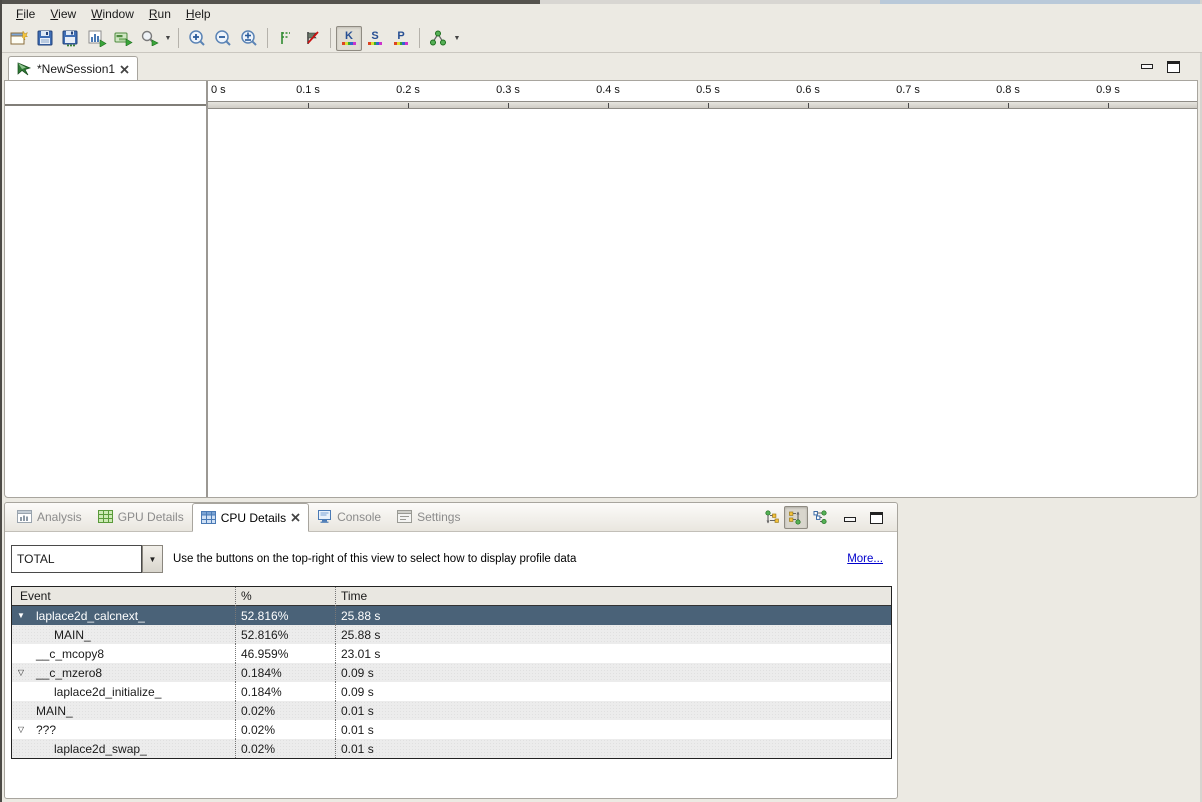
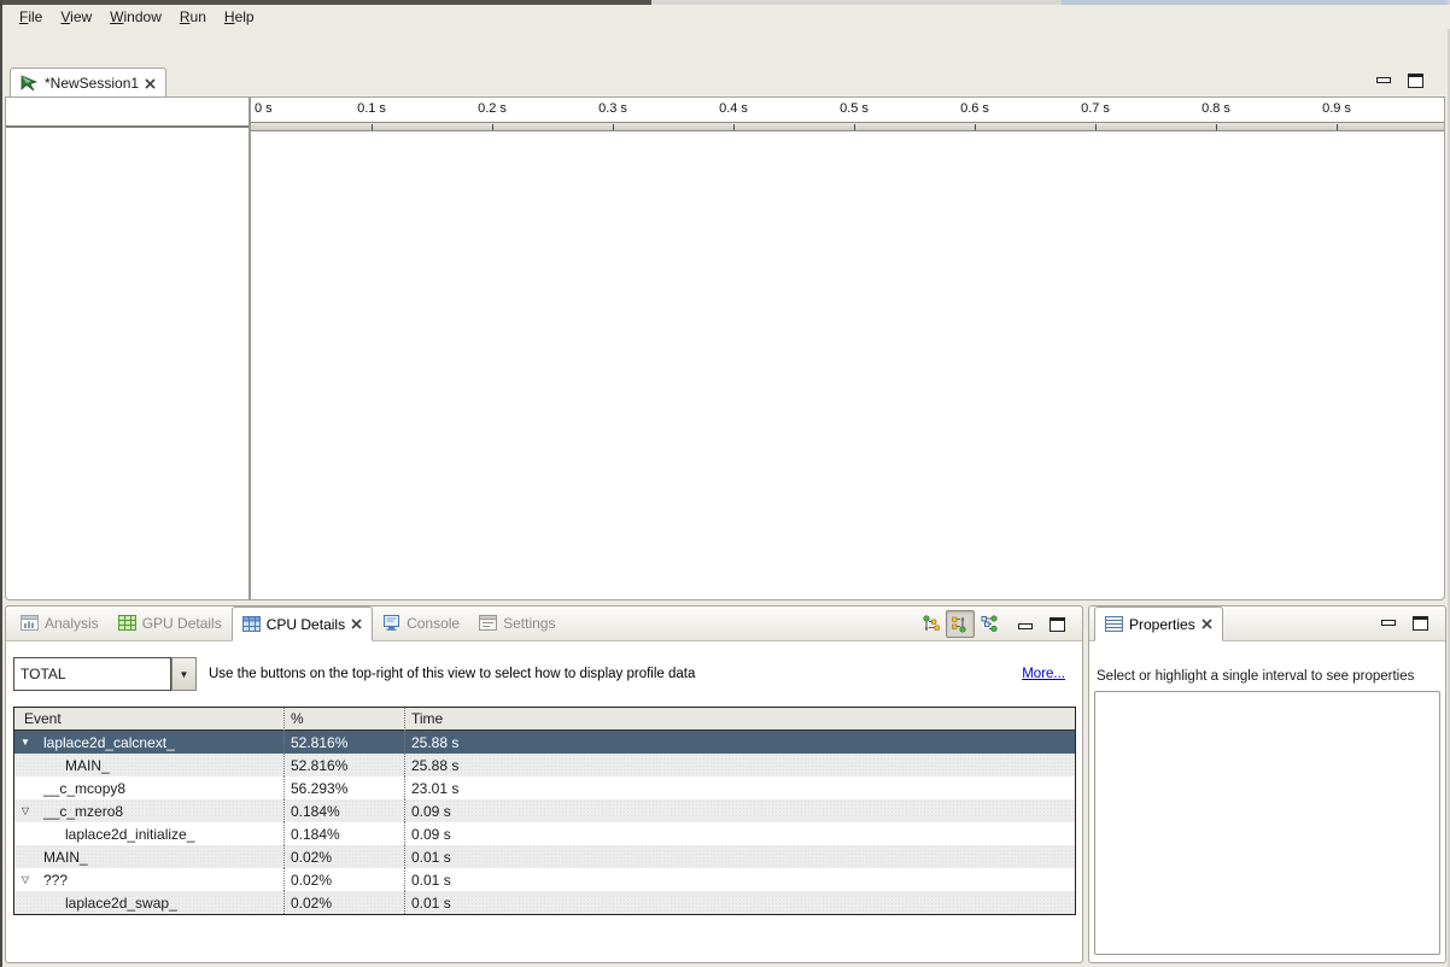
  File
  View
  Window
  Run
  Help
- K
- S
- P
  *NewSession1
  0 s
  0.1 s
  0.2 s
  0.3 s
  0.4 s
  0.5 s
  0.6 s
  0.7 s
  0.8 s
  0.9 s
  Analysis
  GPU Details
  CPU Details
  Console
  Settings
  TOTAL
  ▼
  Use the buttons on the top-right of this view to select how to display profile data
  More...
  Event
  %
  Time
  ▼
  laplace2d_calcnext_
  52.816%
  25.88 s
  MAIN_
  52.816%
  25.88 s
  __c_mcopy8
- 46.959%
+ 56.293%
  23.01 s
  ▽
  __c_mzero8
  0.184%
  0.09 s
  laplace2d_initialize_
  0.184%
  0.09 s
  MAIN_
  0.02%
  0.01 s
  ▽
  ???
  0.02%
  0.01 s
  laplace2d_swap_
  0.02%
  0.01 s
+ Properties
+ Select or highlight a single interval to see properties
